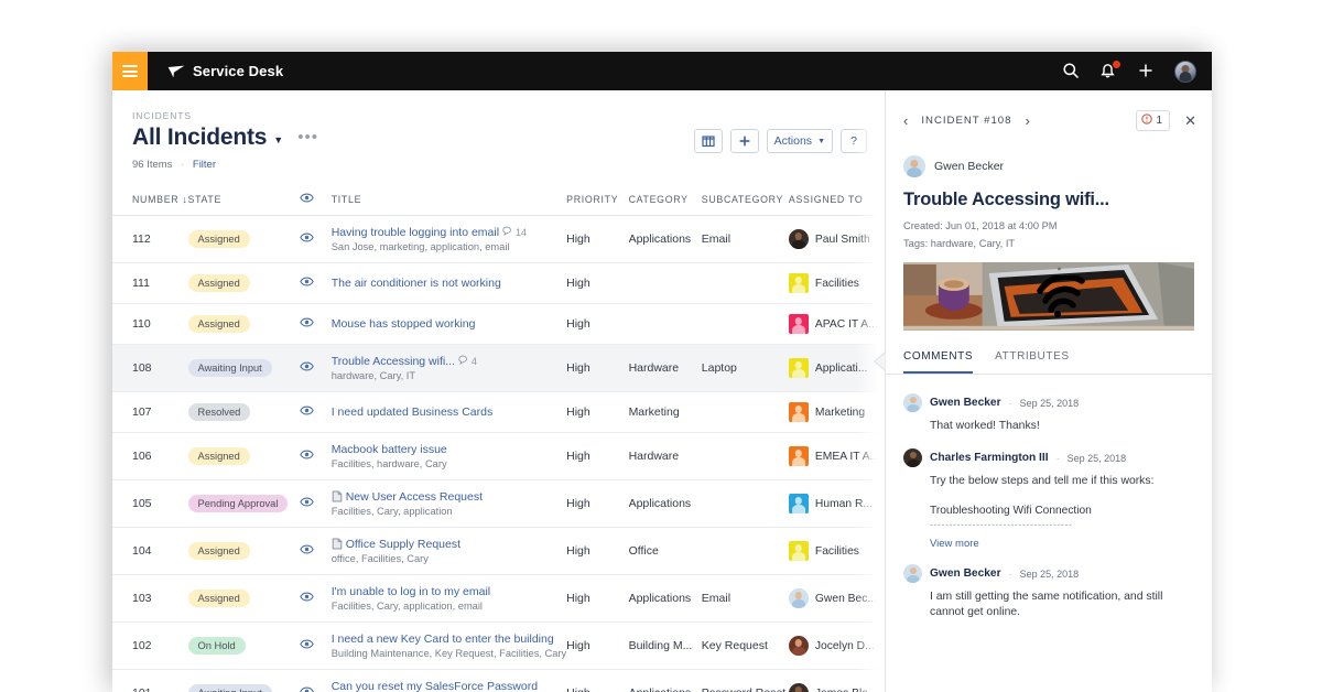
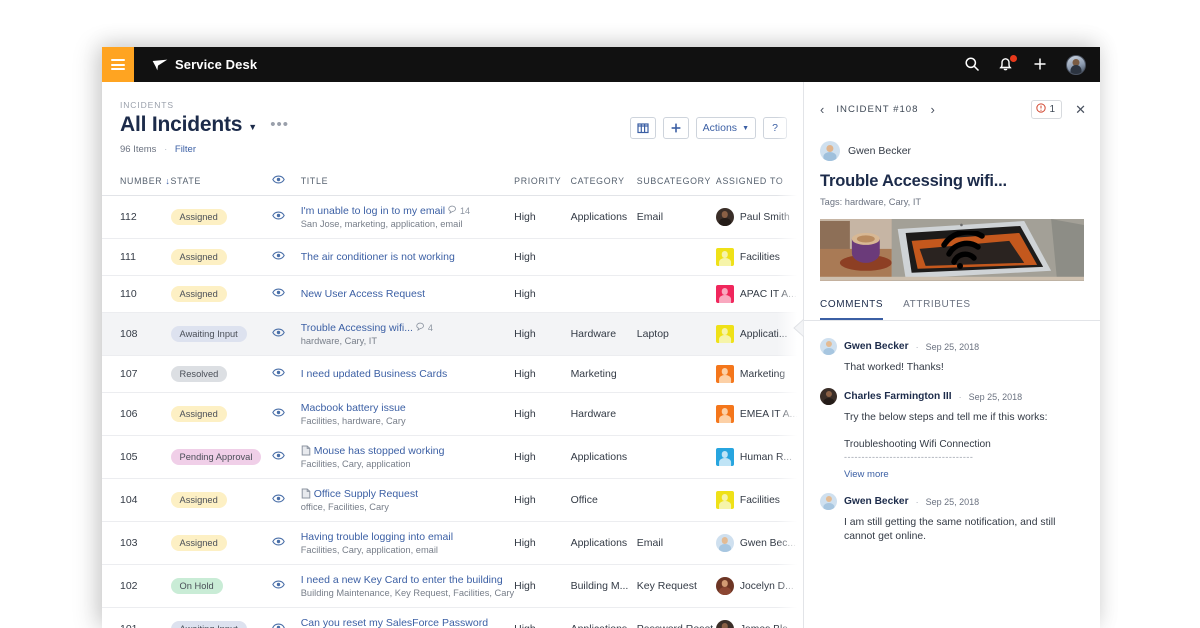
  Service Desk
  INCIDENTS
  All Incidents
  ▼
  •••
  Actions
  ?
  96 Items · Filter
  NUMBER ↓	STATE		TITLE	PRIORITY	CATEGORY	SUBCATEGORY	ASSIGNED T
- 112	Assigned		Having trouble logging into email 14San Jose, marketing, application, email	High	Applications	Email	Paul Sm
+ 112	Assigned		I'm unable to log in to my email 14San Jose, marketing, application, email	High	Applications	Email	Paul Sm
  111	Assigned		The air conditioner is not working	High			Facilitie
- 110	Assigned		Mouse has stopped working	High			APAC IT
+ 110	Assigned		New User Access Request	High			APAC IT
  108	Awaiting Input		Trouble Accessing wifi... 4hardware, Cary, IT	High	Hardware	Laptop	Applicat
  107	Resolved		I need updated Business Cards	High	Marketing		Marketi
  106	Assigned		Macbook battery issueFacilities, hardware, Cary	High	Hardware		EMEA I
- 105	Pending Approval		New User Access RequestFacilities, Cary, application	High	Applications		Human
+ 105	Pending Approval		Mouse has stopped workingFacilities, Cary, application	High	Applications		Human
  104	Assigned		Office Supply Requestoffice, Facilities, Cary	High	Office		Facilitie
- 103	Assigned		I'm unable to log in to my emailFacilities, Cary, application, email	High	Applications	Email	Gwen B
+ 103	Assigned		Having trouble logging into emailFacilities, Cary, application, email	High	Applications	Email	Gwen B
  102	On Hold		I need a new Key Card to enter the buildingBuilding Maintenance, Key Request, Facilities, Cary	High	Building M...	Key Request	Jocelyn
  ‹
  INCIDENT #108
  ›
  1
  ✕
  Gwen Becker
  Trouble Accessing wifi...
- Created: Jun 01, 2018 at 4:00 PM
  Tags: hardware, Cary, IT
  COMMENTS
  ATTRIBUTES
  Gwen Becker
  ·
  Sep 25, 2018
  That worked! Thanks!
  Charles Farmington III
  ·
  Sep 25, 2018
  Try the below steps and tell me if this works:
  Troubleshooting Wifi Connection
  -------------------------------------
  View more
  Gwen Becker
  ·
  Sep 25, 2018
  I am still getting the same notification, and still cannot get online.
